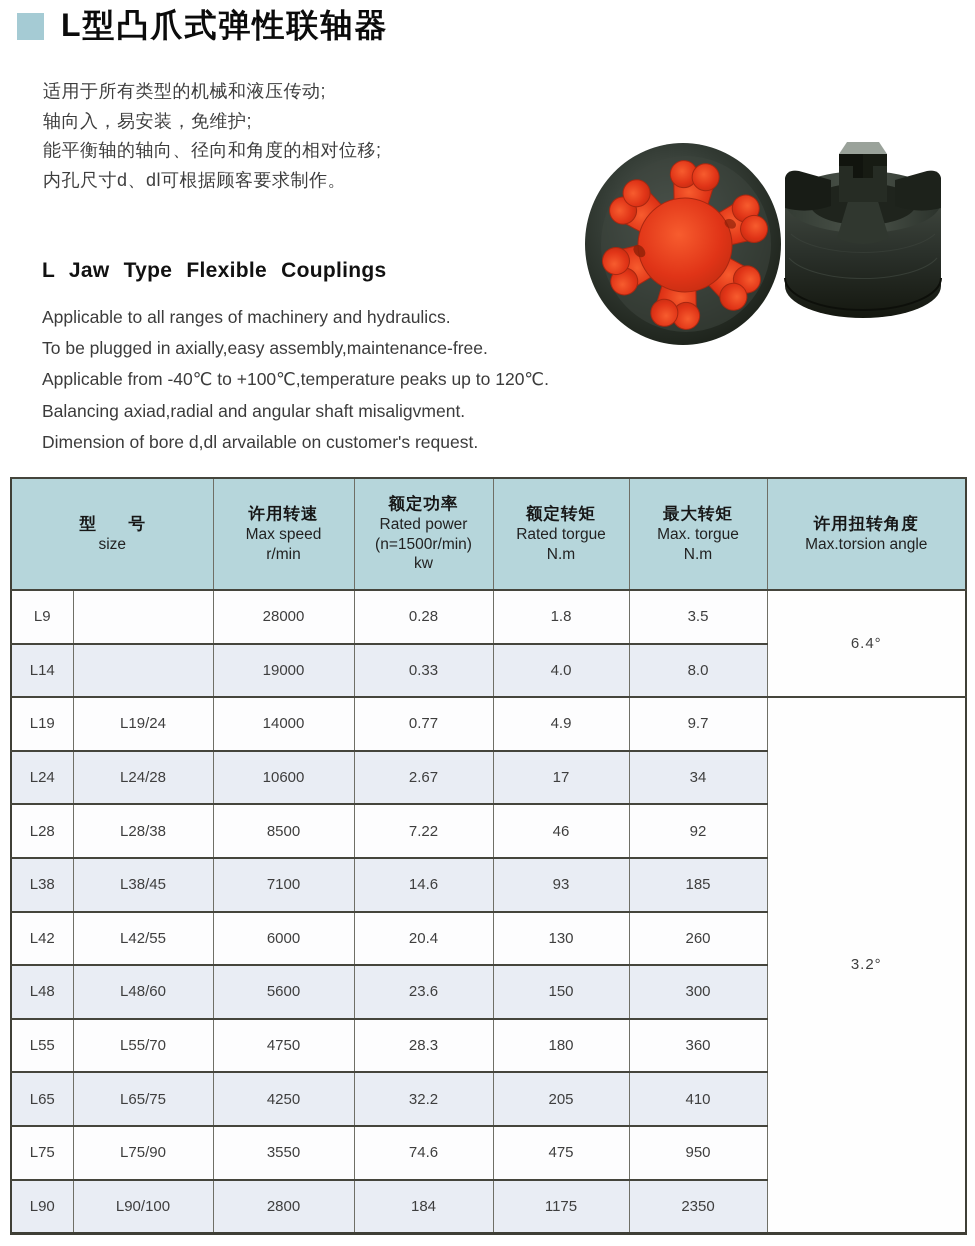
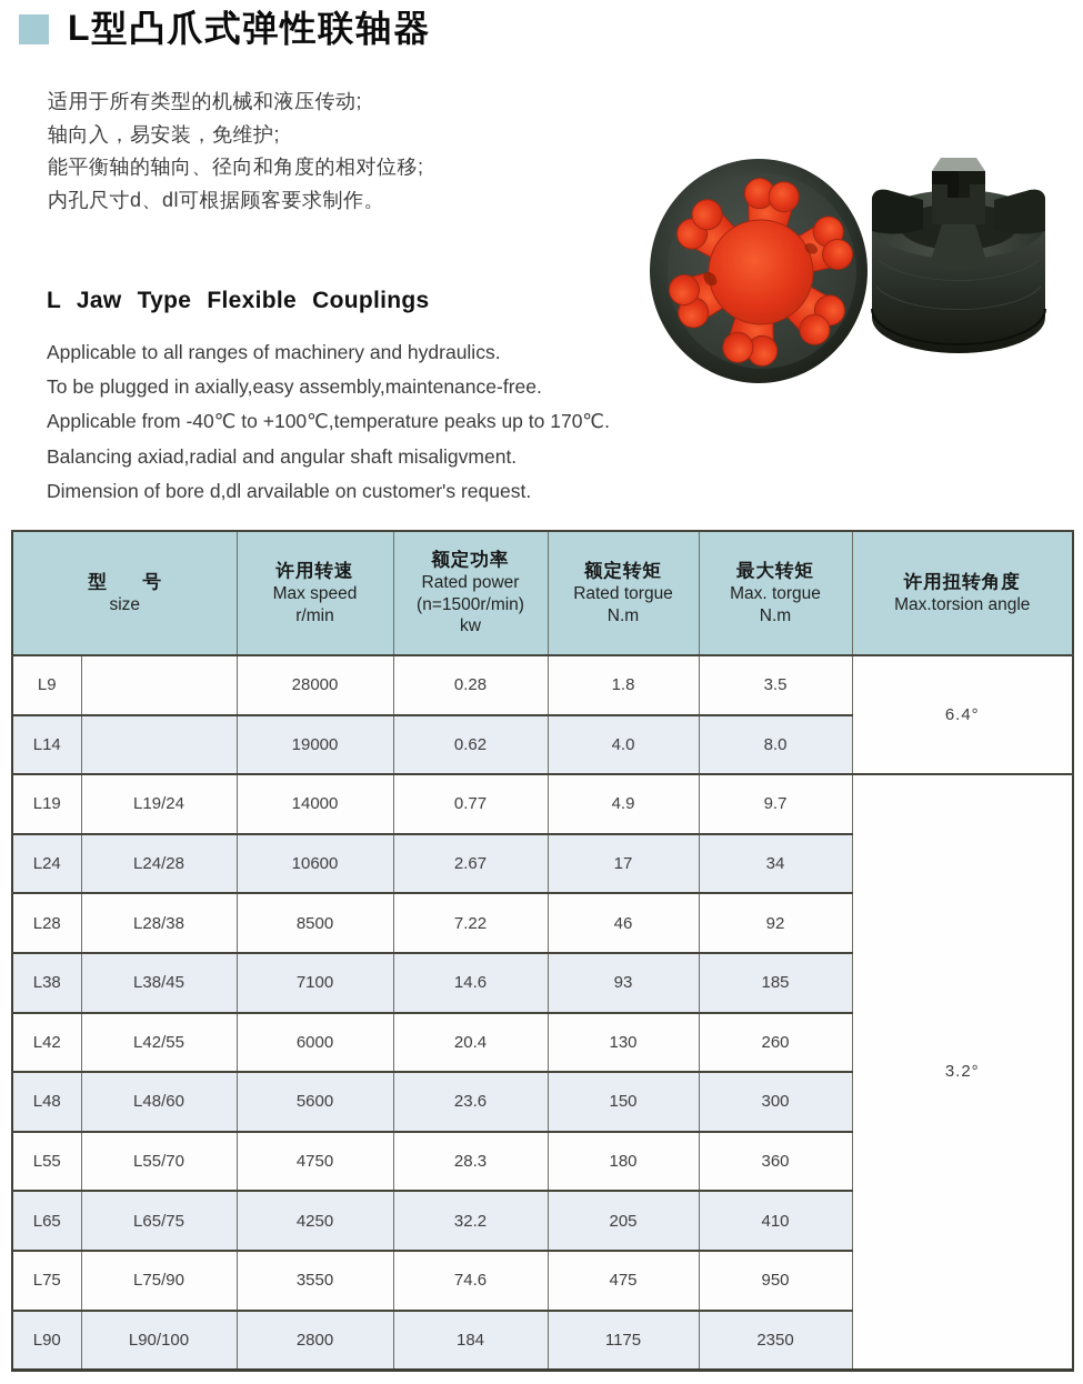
  L型凸爪式弹性联轴器
  适用于所有类型的机械和液压传动;
  轴向入，易安装，免维护;
  能平衡轴的轴向、径向和角度的相对位移;
  内孔尺寸d、dl可根据顾客要求制作。
  L Jaw Type Flexible Couplings
  Applicable to all ranges of machinery and hydraulics.
  To be plugged in axially,easy assembly,maintenance-free.
- Applicable from -40℃ to +100℃,temperature peaks up to 120℃.
+ Applicable from -40℃ to +100℃,temperature peaks up to 170℃.
  Balancing axiad,radial and angular shaft misaligvment.
  Dimension of bore d,dl arvailable on customer's request.
  型 号 size	许用转速 Max speed r/min	额定功率 Rated power (n=1500r/min) kw	额定转矩 Rated torgue N.m	最大转矩 Max. torgue N.m	许用扭转角度 Max.torsion angle
  L9		28000	0.28	1.8	3.5	6.4°
- L14		19000	0.33	4.0	8.0
+ L14		19000	0.62	4.0	8.0
  L19	L19/24	14000	0.77	4.9	9.7	3.2°
  L24	L24/28	10600	2.67	17	34
  L28	L28/38	8500	7.22	46	92
  L38	L38/45	7100	14.6	93	185
  L42	L42/55	6000	20.4	130	260
  L48	L48/60	5600	23.6	150	300
  L55	L55/70	4750	28.3	180	360
  L65	L65/75	4250	32.2	205	410
  L75	L75/90	3550	74.6	475	950
  L90	L90/100	2800	184	1175	2350
